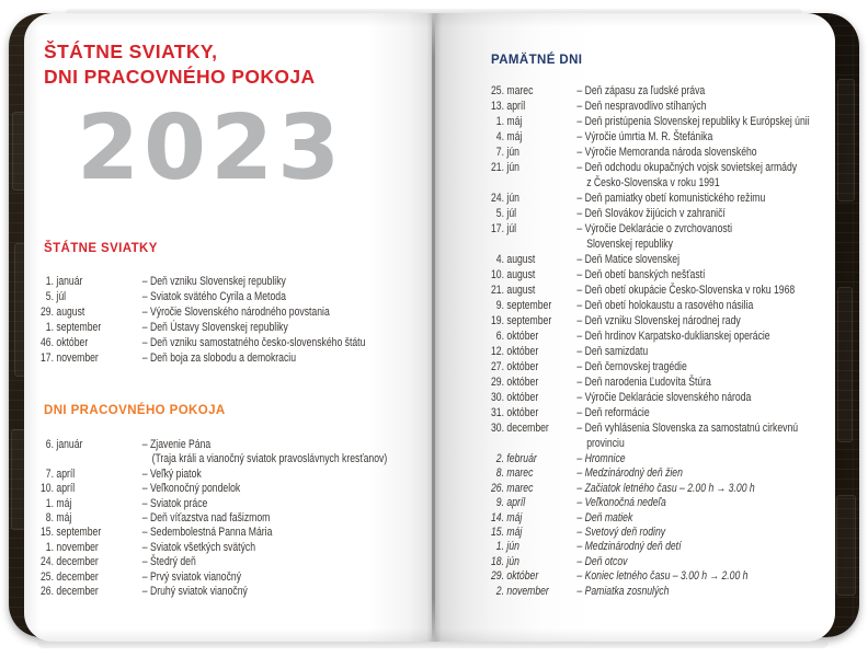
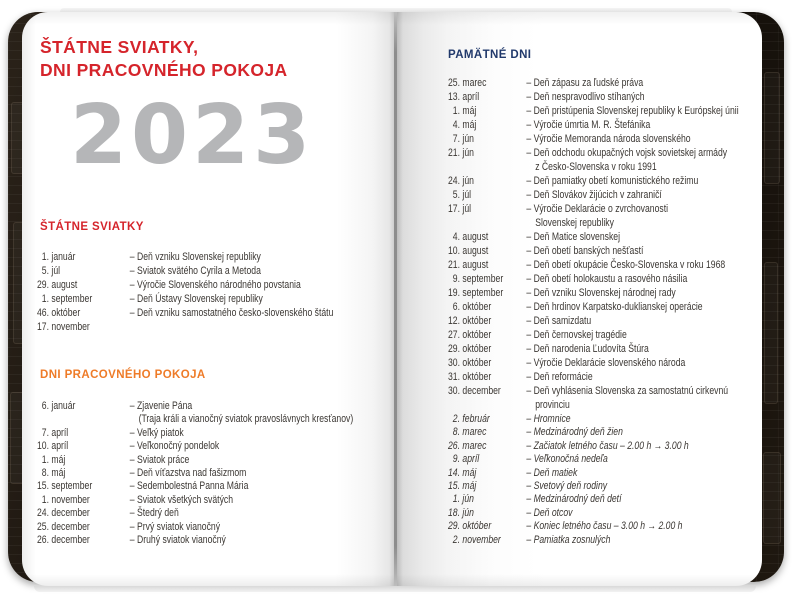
  ŠTÁTNE SVIATKY,
  DNI PRACOVNÉHO POKOJA
  2023
  ŠTÁTNE SVIATKY
  1.
  január
  – Deň vzniku Slovenskej republiky
  5.
  júl
  – Sviatok svätého Cyrila a Metoda
  29.
  august
  – Výročie Slovenského národného povstania
  1.
  september
  – Deň Ústavy Slovenskej republiky
  46.
  október
  – Deň vzniku samostatného česko-slovenského štátu
  17.
  november
- – Deň boja za slobodu a demokraciu
  DNI PRACOVNÉHO POKOJA
  6.
  január
  – Zjavenie Pána
  (Traja králi a vianočný sviatok pravoslávnych kresťanov)
  7.
  apríl
  – Veľký piatok
  10.
  apríl
  – Veľkonočný pondelok
  1.
  máj
  – Sviatok práce
  8.
  máj
  – Deň víťazstva nad fašizmom
  15.
  september
  – Sedembolestná Panna Mária
  1.
  november
  – Sviatok všetkých svätých
  24.
  december
  – Štedrý deň
  25.
  december
  – Prvý sviatok vianočný
  26.
  december
  – Druhý sviatok vianočný
  PAMÄTNÉ DNI
  25.
  marec
  – Deň zápasu za ľudské práva
  13.
  apríl
  – Deň nespravodlivo stíhaných
  1.
  máj
  – Deň pristúpenia Slovenskej republiky k Európskej únii
  4.
  máj
  – Výročie úmrtia M. R. Štefánika
  7.
  jún
  – Výročie Memoranda národa slovenského
  21.
  jún
  – Deň odchodu okupačných vojsk sovietskej armády
  z Česko-Slovenska v roku 1991
  24.
  jún
  – Deň pamiatky obetí komunistického režimu
  5.
  júl
  – Deň Slovákov žijúcich v zahraničí
  17.
  júl
  – Výročie Deklarácie o zvrchovanosti
  Slovenskej republiky
  4.
  august
  – Deň Matice slovenskej
  10.
  august
  – Deň obetí banských nešťastí
  21.
  august
  – Deň obetí okupácie Česko-Slovenska v roku 1968
  9.
  september
  – Deň obetí holokaustu a rasového násilia
  19.
  september
  – Deň vzniku Slovenskej národnej rady
  6.
  október
  – Deň hrdinov Karpatsko-duklianskej operácie
  12.
  október
  – Deň samizdatu
  27.
  október
  – Deň černovskej tragédie
  29.
  október
  – Deň narodenia Ľudovíta Štúra
  30.
  október
  – Výročie Deklarácie slovenského národa
  31.
  október
  – Deň reformácie
  30.
  december
  – Deň vyhlásenia Slovenska za samostatnú cirkevnú
  provinciu
  2.
  február
  – Hromnice
  8.
  marec
  – Medzinárodný deň žien
  26.
  marec
  – Začiatok letného času – 2.00 h → 3.00 h
  9.
  apríl
  – Veľkonočná nedeľa
  14.
  máj
  – Deň matiek
  15.
  máj
  – Svetový deň rodiny
  1.
  jún
  – Medzinárodný deň detí
  18.
  jún
  – Deň otcov
  29.
  október
  – Koniec letného času – 3.00 h → 2.00 h
  2.
  november
  – Pamiatka zosnulých
